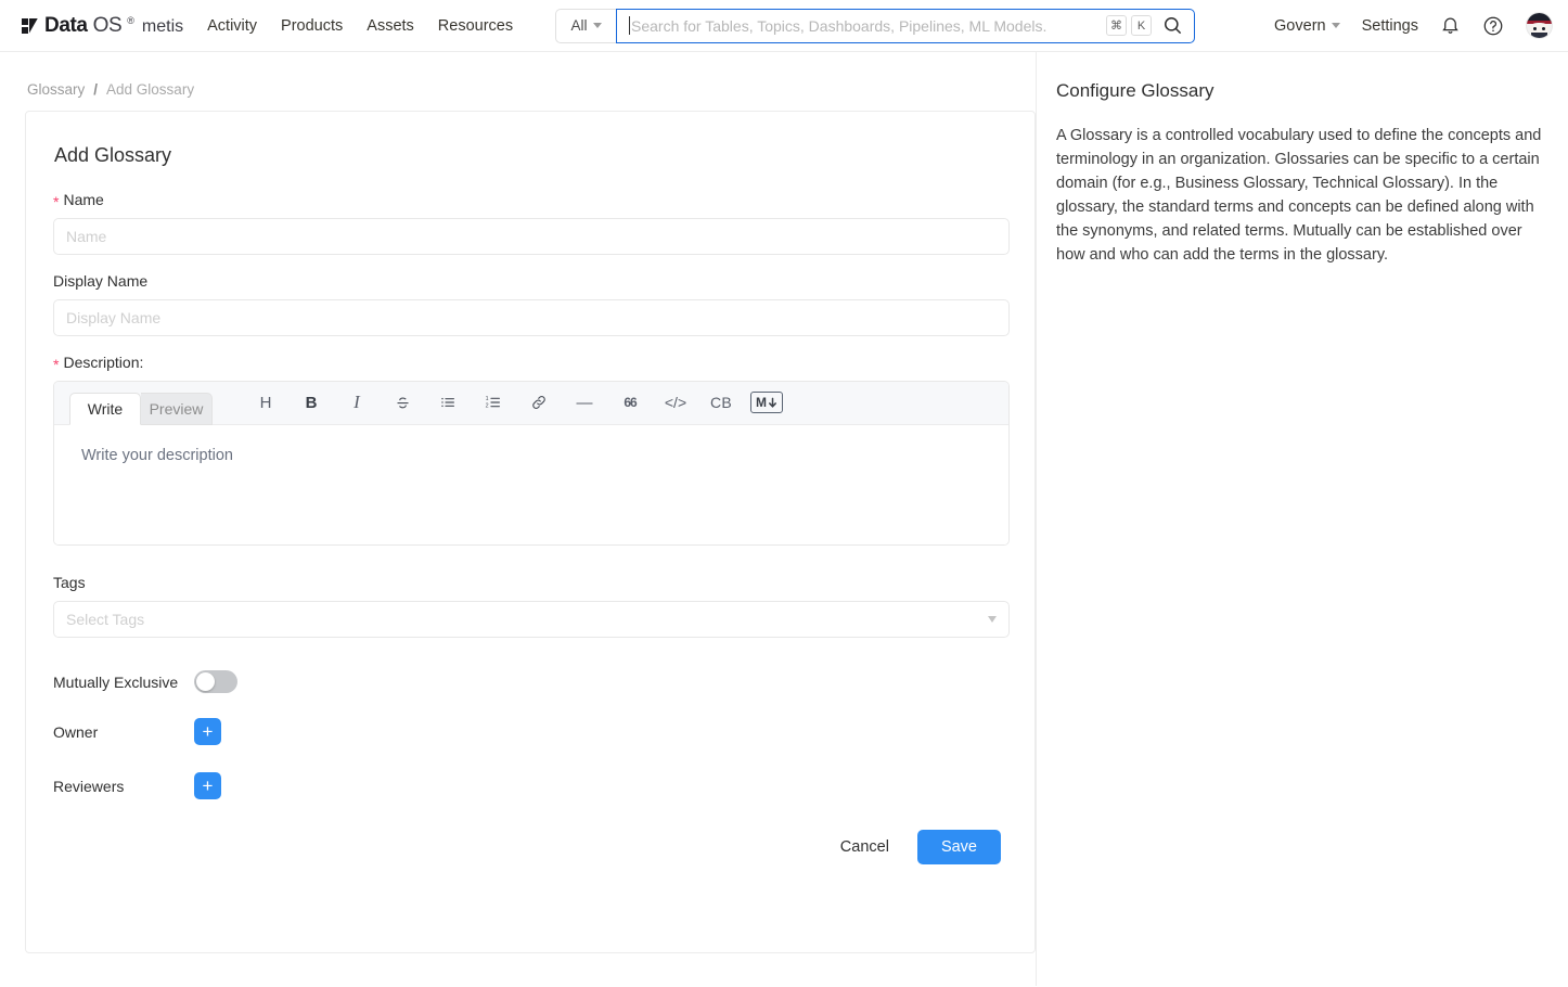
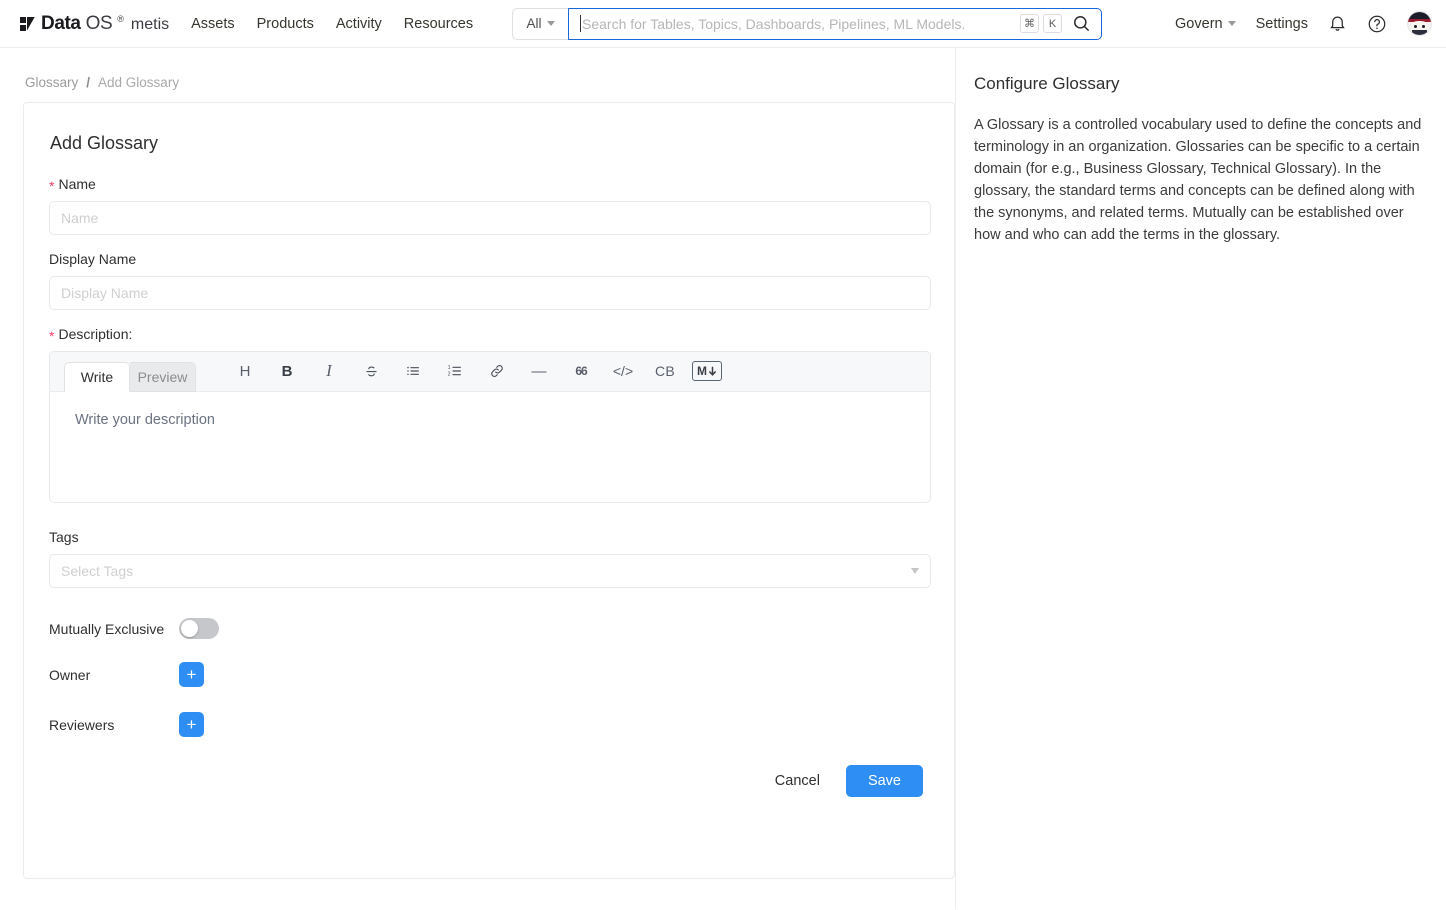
  Data
  OS
  ®
  metis
- Activity
+ Assets
  Products
- Assets
+ Activity
  Resources
  All
  Search for Tables, Topics, Dashboards, Pipelines, ML Models.
  ⌘
  K
  Govern
  Settings
  Glossary
  /
  Add Glossary
  Add Glossary
  *
  Name
  Name
  Display Name
  Display Name
  *
  Description:
  Write
  Preview
  H
  B
  I
  —
  66
  </>
  CB
  M
  Write your description
  Tags
  Select Tags
  Mutually Exclusive
  Owner
  +
  Reviewers
  +
  Cancel
  Save
  Configure Glossary
  A Glossary is a controlled vocabulary used to define the concepts and terminology in an organization. Glossaries can be specific to a certain domain (for e.g., Business Glossary, Technical Glossary). In the glossary, the standard terms and concepts can be defined along with the synonyms, and related terms. Mutually can be established over how and who can add the terms in the glossary.
